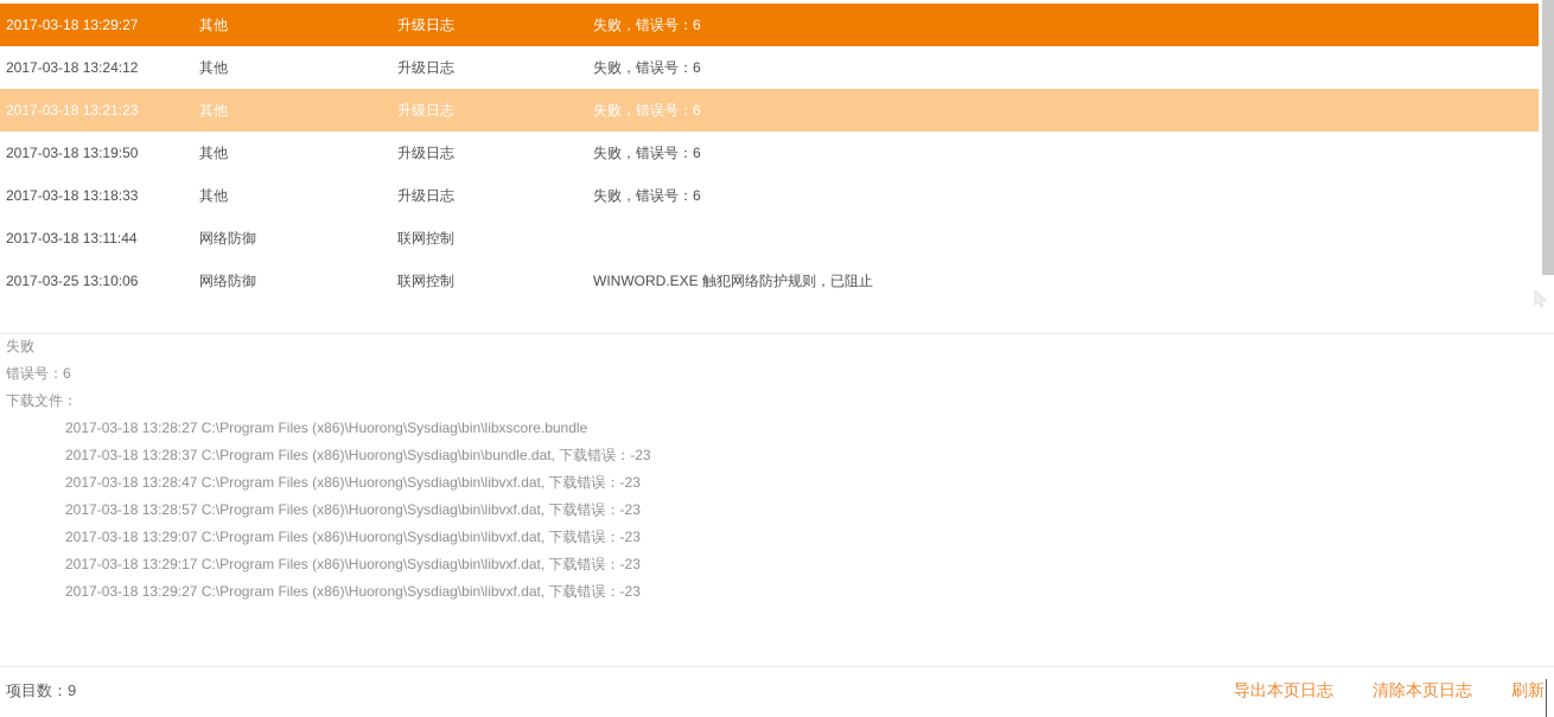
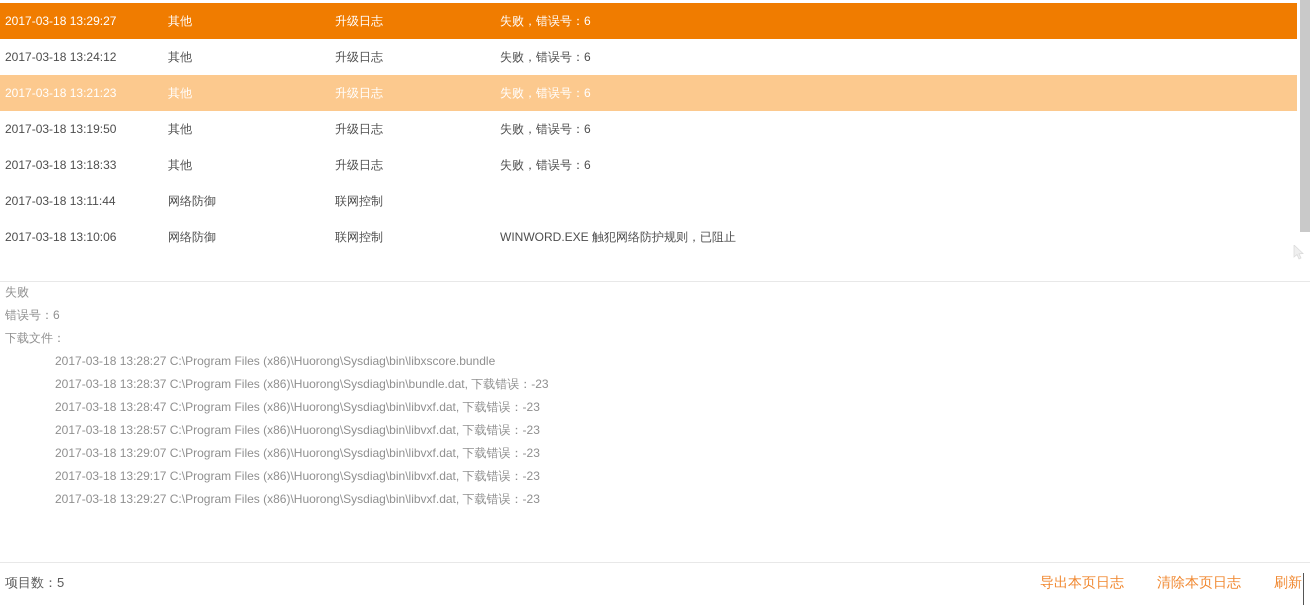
  2017-03-18 13:29:27
  其他
  升级日志
  失败，错误号：6
  2017-03-18 13:24:12
  其他
  升级日志
  失败，错误号：6
  2017-03-18 13:21:23
  其他
  升级日志
  失败，错误号：6
  2017-03-18 13:19:50
  其他
  升级日志
  失败，错误号：6
  2017-03-18 13:18:33
  其他
  升级日志
  失败，错误号：6
  2017-03-18 13:11:44
  网络防御
  联网控制
- 2017-03-25 13:10:06
+ 2017-03-18 13:10:06
  网络防御
  联网控制
  WINWORD.EXE 触犯网络防护规则，已阻止
  失败
  错误号：6
  下载文件：
  2017-03-18 13:28:27 C:\Program Files (x86)\Huorong\Sysdiag\bin\libxscore.bundle
  2017-03-18 13:28:37 C:\Program Files (x86)\Huorong\Sysdiag\bin\bundle.dat, 下载错误：-23
  2017-03-18 13:28:47 C:\Program Files (x86)\Huorong\Sysdiag\bin\libvxf.dat, 下载错误：-23
  2017-03-18 13:28:57 C:\Program Files (x86)\Huorong\Sysdiag\bin\libvxf.dat, 下载错误：-23
  2017-03-18 13:29:07 C:\Program Files (x86)\Huorong\Sysdiag\bin\libvxf.dat, 下载错误：-23
  2017-03-18 13:29:17 C:\Program Files (x86)\Huorong\Sysdiag\bin\libvxf.dat, 下载错误：-23
  2017-03-18 13:29:27 C:\Program Files (x86)\Huorong\Sysdiag\bin\libvxf.dat, 下载错误：-23
- 项目数：9
+ 项目数：5
  导出本页日志
  清除本页日志
  刷新
